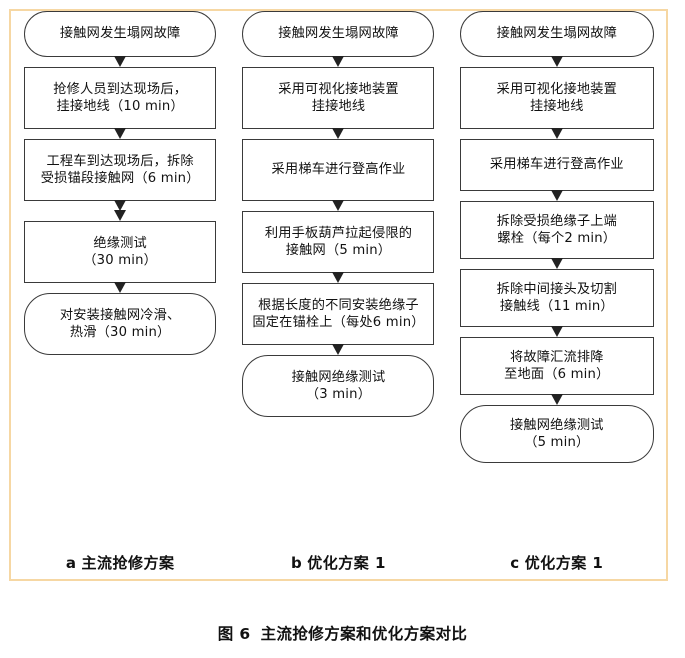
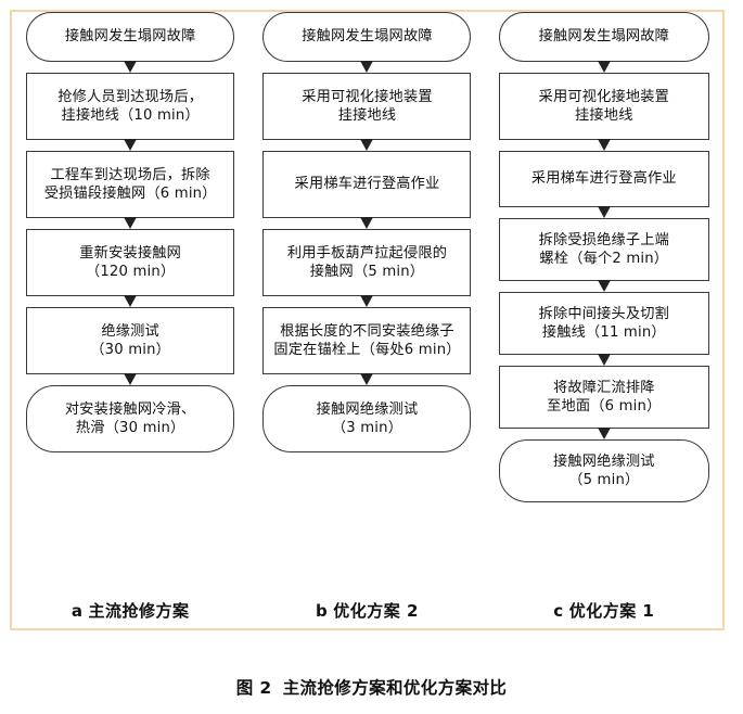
  接触网发生塌网故障
  抢修人员到达现场后，
  挂接地线（10 min）
  工程车到达现场后，拆除
  受损锚段接触网（6 min）
+ 重新安装接触网
+ （120 min）
  绝缘测试
  （30 min）
  对安装接触网冷滑、
  热滑（30 min）
  a 主流抢修方案
  接触网发生塌网故障
  采用可视化接地装置
  挂接地线
  采用梯车进行登高作业
  利用手板葫芦拉起侵限的
  接触网（5 min）
  根据长度的不同安装绝缘子
  固定在锚栓上（每处6 min）
  接触网绝缘测试
  （3 min）
- b 优化方案 1
+ b 优化方案 2
  接触网发生塌网故障
  采用可视化接地装置
  挂接地线
  采用梯车进行登高作业
  拆除受损绝缘子上端
  螺栓（每个2 min）
  拆除中间接头及切割
  接触线（11 min）
  将故障汇流排降
  至地面（6 min）
  接触网绝缘测试
  （5 min）
  c 优化方案 1
- 图 6 主流抢修方案和优化方案对比
+ 图 2 主流抢修方案和优化方案对比
